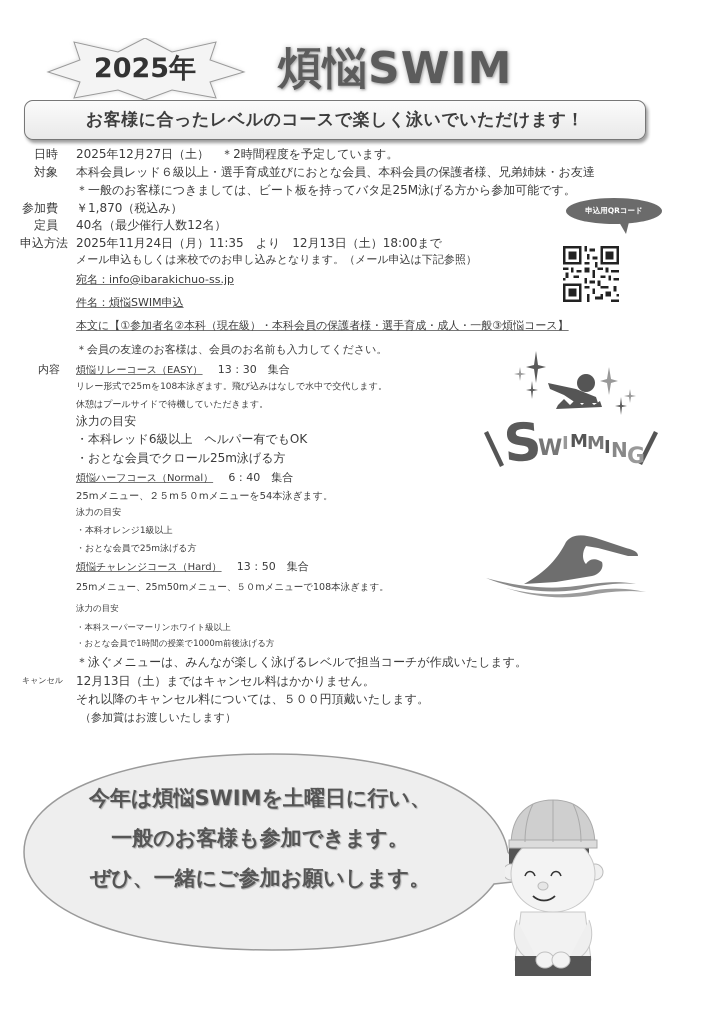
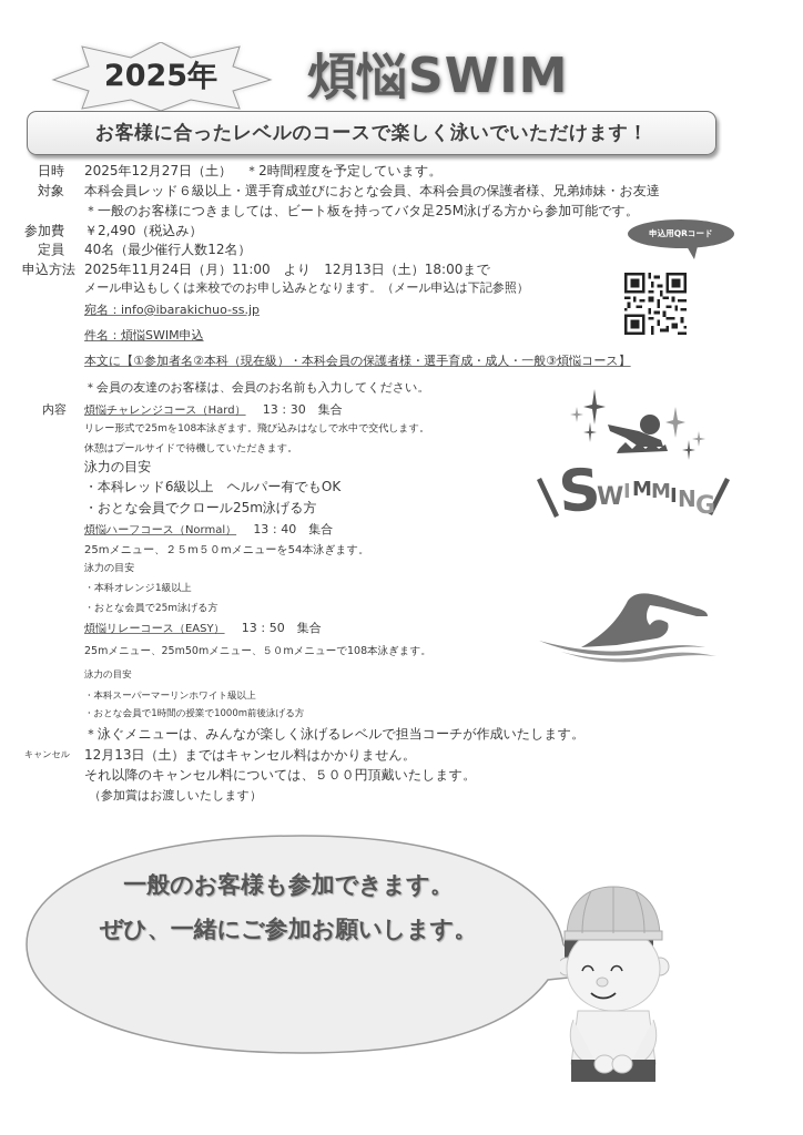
  2025年
  煩悩SWIM
  お客様に合ったレベルのコースで楽しく泳いでいただけます！
  日時
  2025年12月27日（土） ＊2時間程度を予定しています。
  対象
  本科会員レッド６級以上・選手育成並びにおとな会員、本科会員の保護者様、兄弟姉妹・お友達
  ＊一般のお客様につきましては、ビート板を持ってバタ足25M泳げる方から参加可能です。
  参加費
- ￥1,870（税込み）
+ ￥2,490（税込み）
  定員
  40名（最少催行人数12名）
  申込方法
- 2025年11月24日（月）11:35 より 12月13日（土）18:00まで
+ 2025年11月24日（月）11:00 より 12月13日（土）18:00まで
  メール申込もしくは来校でのお申し込みとなります。（メール申込は下記参照）
  宛名：info@ibarakichuo-ss.jp
  件名：煩悩SWIM申込
  本文に【①参加者名②本科（現在級）・本科会員の保護者様・選手育成・成人・一般③煩悩コース】
  ＊会員の友達のお客様は、会員のお名前も入力してください。
  申込用QRコード
  内容
- 煩悩リレーコース（EASY） 13：30 集合
+ 煩悩チャレンジコース（Hard） 13：30 集合
  リレー形式で25mを108本泳ぎます。飛び込みはなしで水中で交代します。
  休憩はプールサイドで待機していただきます。
  泳力の目安
  ・本科レッド6級以上 ヘルパー有でもOK
  ・おとな会員でクロール25m泳げる方
- 煩悩ハーフコース（Normal） 6：40 集合
+ 煩悩ハーフコース（Normal） 13：40 集合
  25mメニュー、２５m５０mメニューを54本泳ぎます。
  泳力の目安
  ・本科オレンジ1級以上
  ・おとな会員で25m泳げる方
- 煩悩チャレンジコース（Hard） 13：50 集合
+ 煩悩リレーコース（EASY） 13：50 集合
  25mメニュー、25m50mメニュー、５０mメニューで108本泳ぎます。
  泳力の目安
  ・本科スーパーマーリンホワイト級以上
  ・おとな会員で1時間の授業で1000m前後泳げる方
  ＊泳ぐメニューは、みんなが楽しく泳げるレベルで担当コーチが作成いたします。
  キャンセル
  12月13日（土）まではキャンセル料はかかりません。
  それ以降のキャンセル料については、５００円頂戴いたします。
  （参加賞はお渡しいたします）
  W
  I
  M
  M
  I
  N
  G
- 今年は煩悩SWIMを土曜日に行い、
  一般のお客様も参加できます。
  ぜひ、一緒にご参加お願いします。
